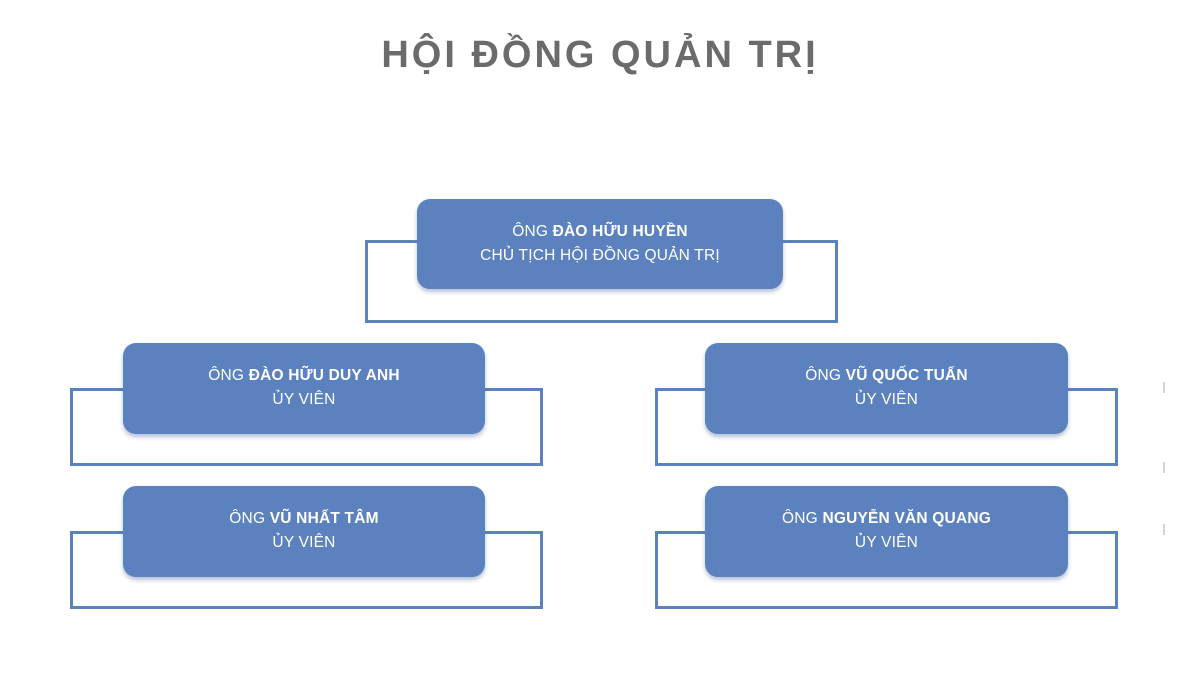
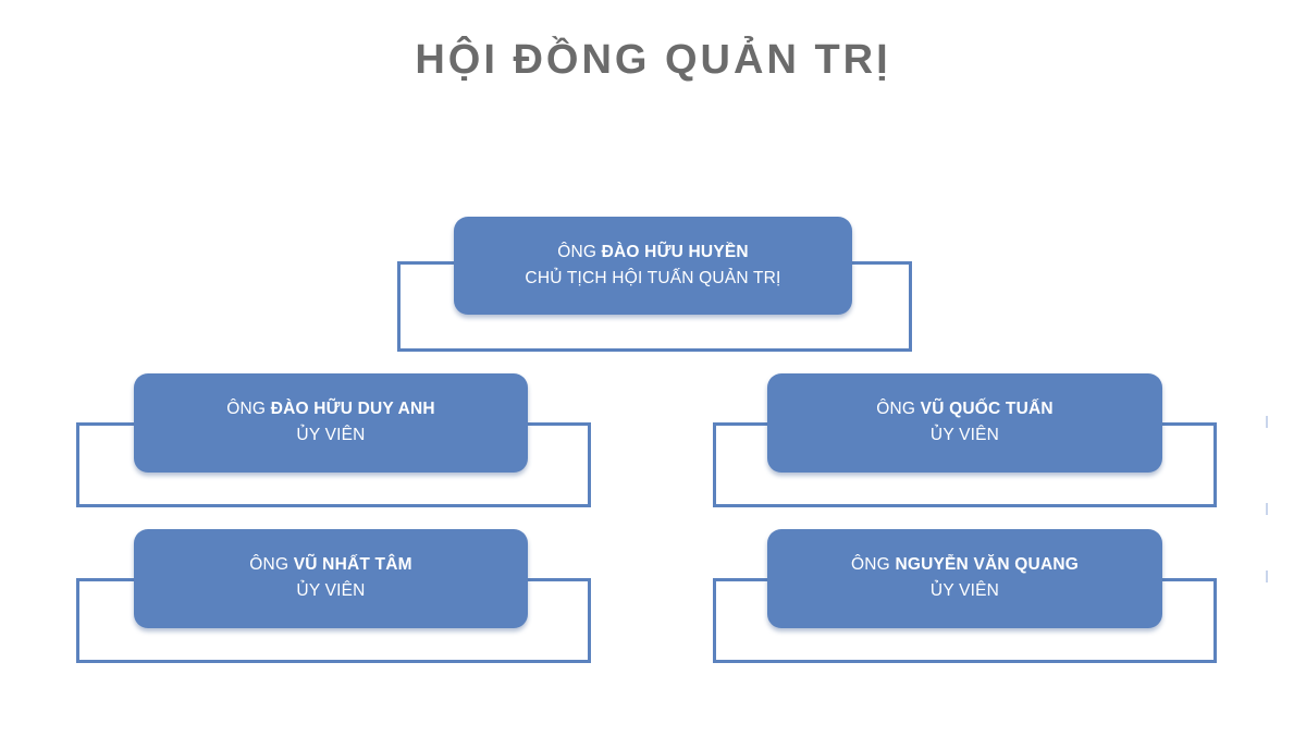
  HỘI ĐỒNG QUẢN TRỊ
  ÔNG ĐÀO HỮU HUYỀN
- CHỦ TỊCH HỘI ĐỒNG QUẢN TRỊ
+ CHỦ TỊCH HỘI TUẤN QUẢN TRỊ
  ÔNG ĐÀO HỮU DUY ANH
  ỦY VIÊN
  ÔNG VŨ QUỐC TUẤN
  ỦY VIÊN
  ÔNG VŨ NHẤT TÂM
  ỦY VIÊN
  ÔNG NGUYỄN VĂN QUANG
  ỦY VIÊN
